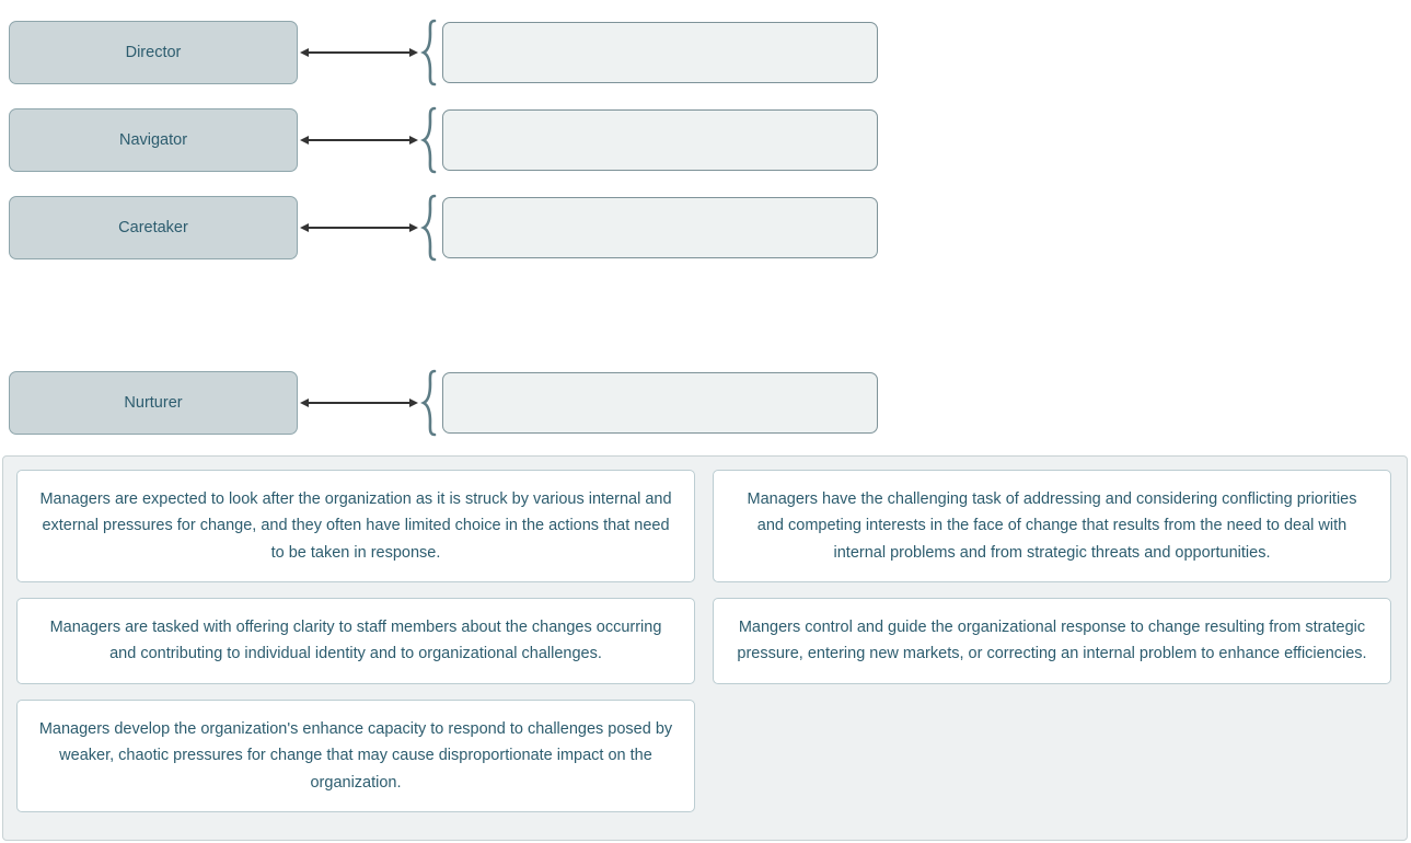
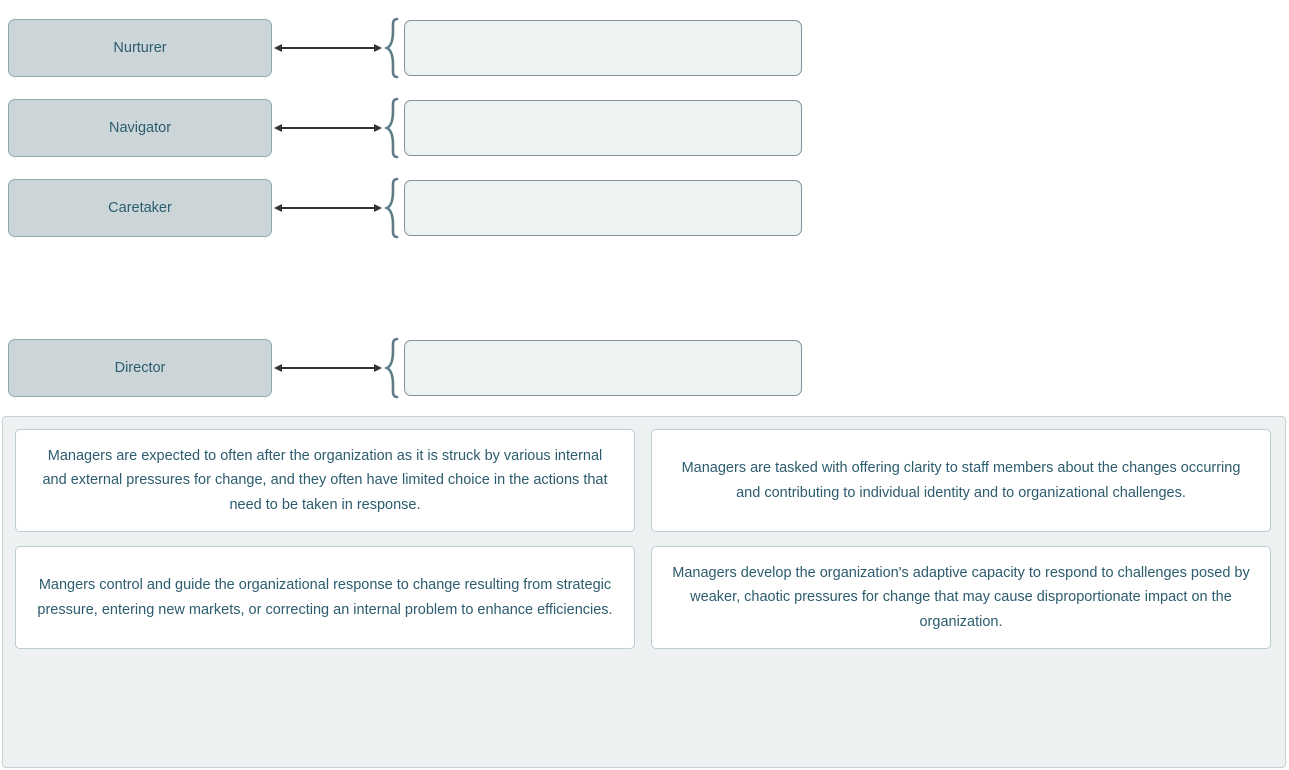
- Director
+ Nurturer
  Navigator
  Caretaker
- Nurturer
+ Director
- Managers are expected to look after the organization as it is struck by various internal and external pressures for change, and they often have limited choice in the actions that need to be taken in response.
+ Managers are expected to often after the organization as it is struck by various internal and external pressures for change, and they often have limited choice in the actions that need to be taken in response.
- Managers have the challenging task of addressing and considering conflicting priorities and competing interests in the face of change that results from the need to deal with internal problems and from strategic threats and opportunities.
  Managers are tasked with offering clarity to staff members about the changes occurring and contributing to individual identity and to organizational challenges.
  Mangers control and guide the organizational response to change resulting from strategic pressure, entering new markets, or correcting an internal problem to enhance efficiencies.
- Managers develop the organization's enhance capacity to respond to challenges posed by weaker, chaotic pressures for change that may cause disproportionate impact on the organization.
+ Managers develop the organization's adaptive capacity to respond to challenges posed by weaker, chaotic pressures for change that may cause disproportionate impact on the organization.
